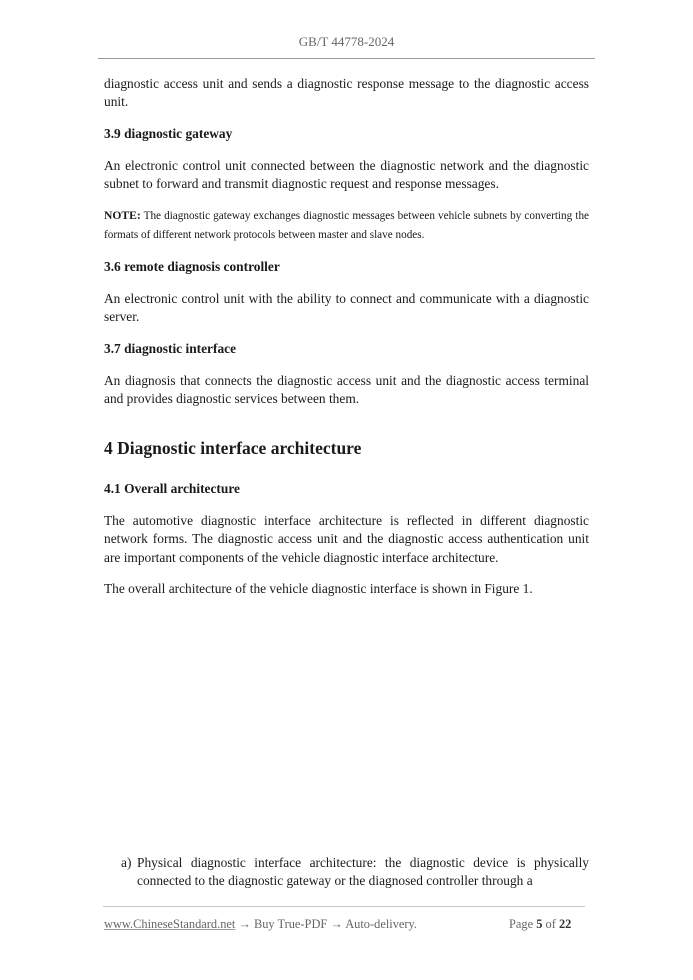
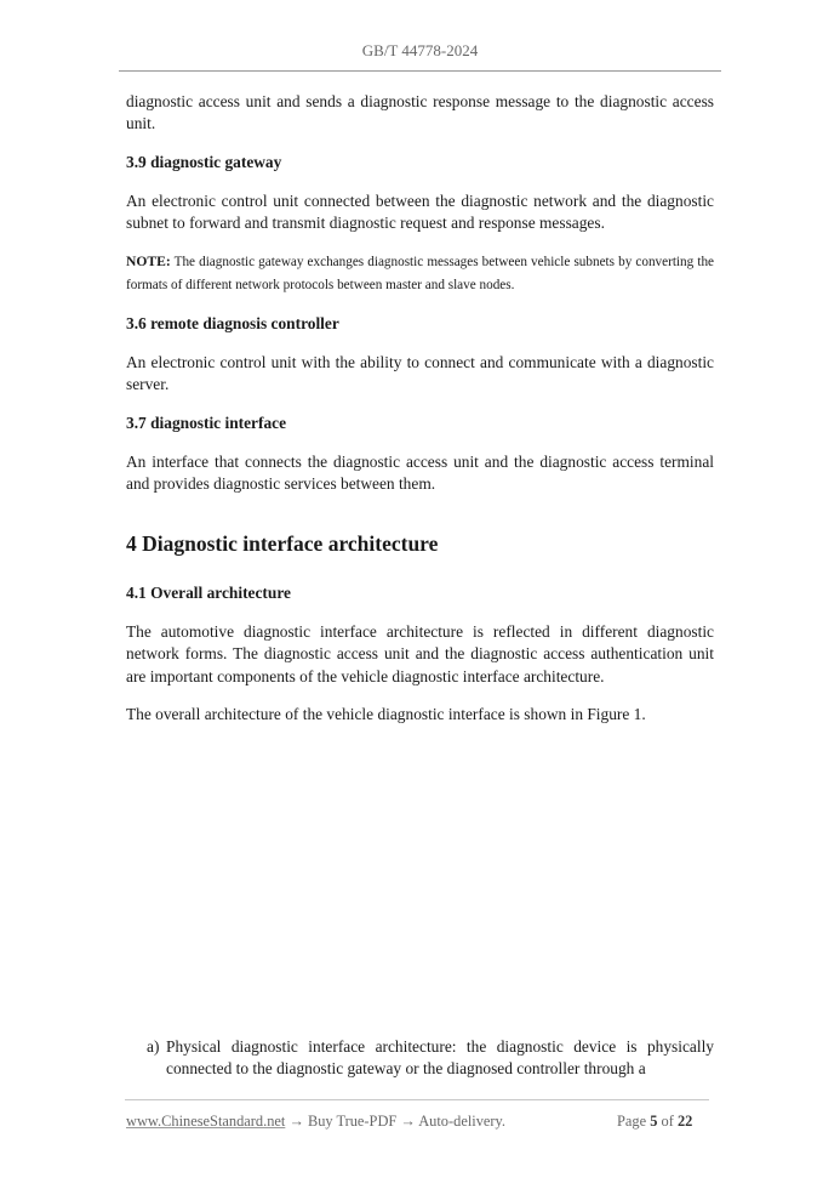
  GB/T 44778-2024
  diagnostic access unit and sends a diagnostic response message to the diagnostic access unit.
  3.9 diagnostic gateway
  An electronic control unit connected between the diagnostic network and the diagnostic subnet to forward and transmit diagnostic request and response messages.
  NOTE: The diagnostic gateway exchanges diagnostic messages between vehicle subnets by converting the formats of different network protocols between master and slave nodes.
  3.6 remote diagnosis controller
  An electronic control unit with the ability to connect and communicate with a diagnostic server.
  3.7 diagnostic interface
- An diagnosis that connects the diagnostic access unit and the diagnostic access terminal and provides diagnostic services between them.
+ An interface that connects the diagnostic access unit and the diagnostic access terminal and provides diagnostic services between them.
  4 Diagnostic interface architecture
  4.1 Overall architecture
  The automotive diagnostic interface architecture is reflected in different diagnostic network forms. The diagnostic access unit and the diagnostic access authentication unit are important components of the vehicle diagnostic interface architecture.
  The overall architecture of the vehicle diagnostic interface is shown in Figure 1.
  a)
  Physical diagnostic interface architecture: the diagnostic device is physically connected to the diagnostic gateway or the diagnosed controller through a
  www.ChineseStandard.net → Buy True-PDF → Auto-delivery.
  Page 5 of 22
